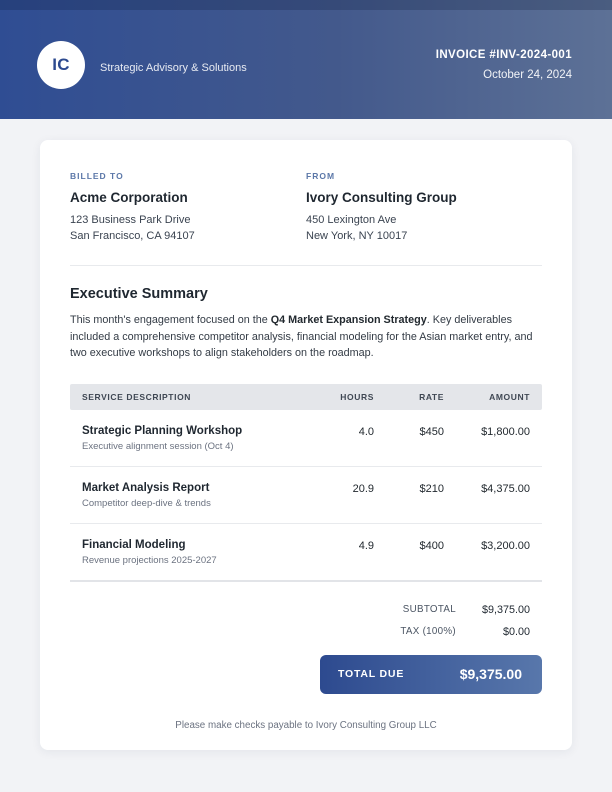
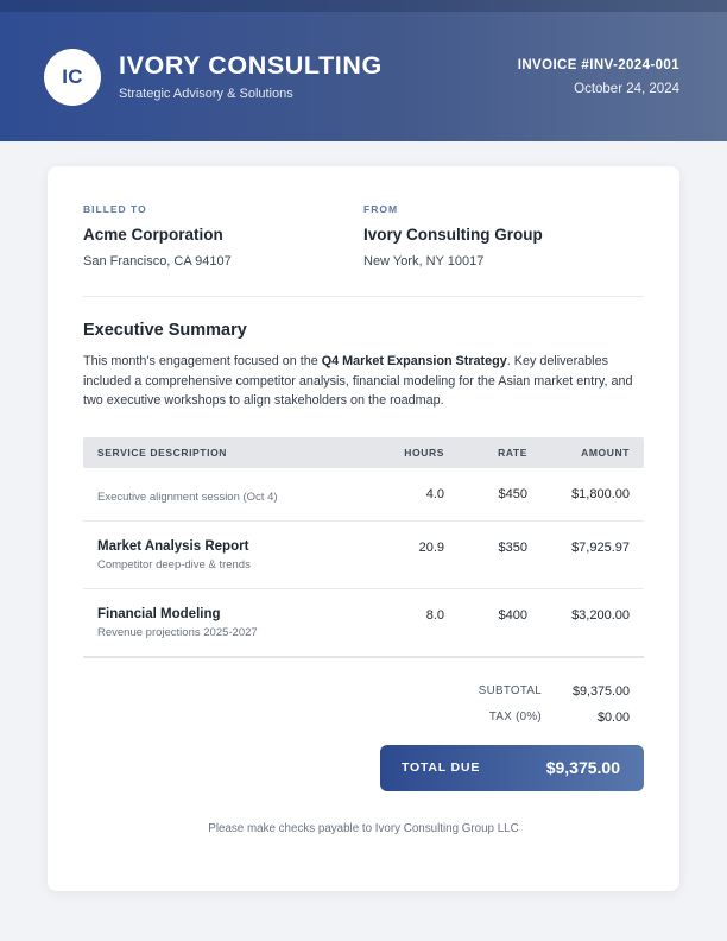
  IC
+ IVORY CONSULTING
  Strategic Advisory & Solutions
  INVOICE #INV-2024-001
  October 24, 2024
  BILLED TO
  Acme Corporation
- 123 Business Park Drive
  San Francisco, CA 94107
  FROM
  Ivory Consulting Group
- 450 Lexington Ave
  New York, NY 10017
  Executive Summary
  This month's engagement focused on the Q4 Market Expansion Strategy. Key deliverables included a comprehensive competitor analysis, financial modeling for the Asian market entry, and two executive workshops to align stakeholders on the roadmap.
  SERVICE DESCRIPTION
  HOURS
  RATE
  AMOUNT
- Strategic Planning Workshop
  Executive alignment session (Oct 4)
  4.0
  $450
  $1,800.00
  Market Analysis Report
  Competitor deep-dive & trends
  20.9
- $210
+ $350
- $4,375.00
+ $7,925.97
  Financial Modeling
  Revenue projections 2025-2027
- 4.9
+ 8.0
  $400
  $3,200.00
  SUBTOTAL
  $9,375.00
- TAX (100%)
+ TAX (0%)
  $0.00
  TOTAL DUE
  $9,375.00
  Please make checks payable to Ivory Consulting Group LLC
